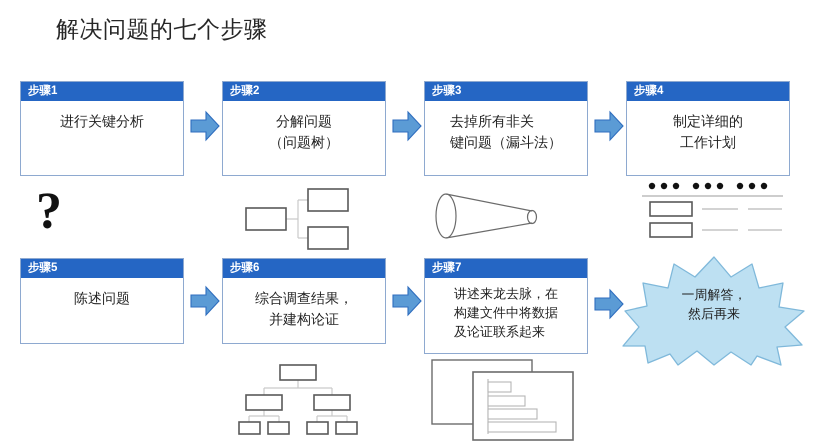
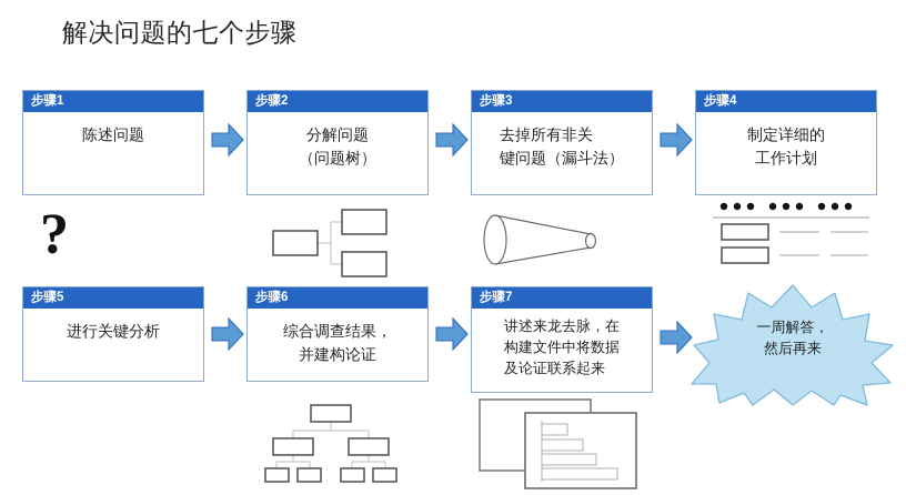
  解决问题的七个步骤
  步骤1
- 进行关键分析
+ 陈述问题
  ?
  步骤2
  分解问题
  （问题树）
  步骤3
  去掉所有非关
  键问题（漏斗法）
  步骤4
  制定详细的
  工作计划
  步骤5
- 陈述问题
+ 进行关键分析
  步骤6
  综合调查结果，
  并建构论证
  步骤7
  讲述来龙去脉，在
  构建文件中将数据
  及论证联系起来
  一周解答，
  然后再来
